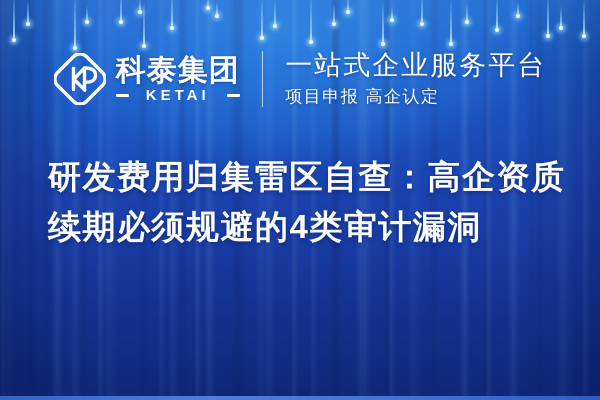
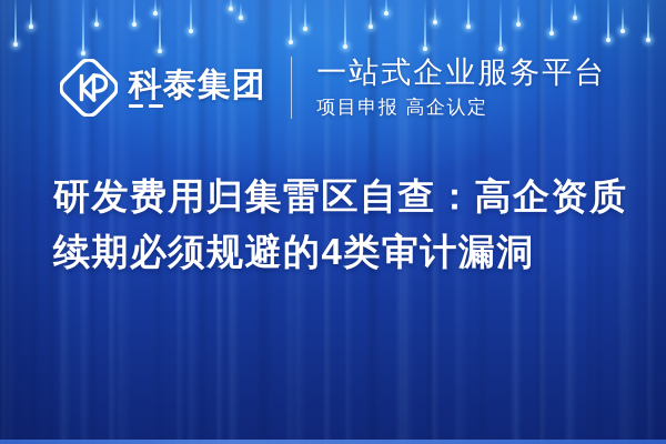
  科泰集团
- KETAI
  一站式企业服务平台
  项目申报 高企认定
  研发费用归集雷区自查：高企资质
  续期必须规避的4类审计漏洞
